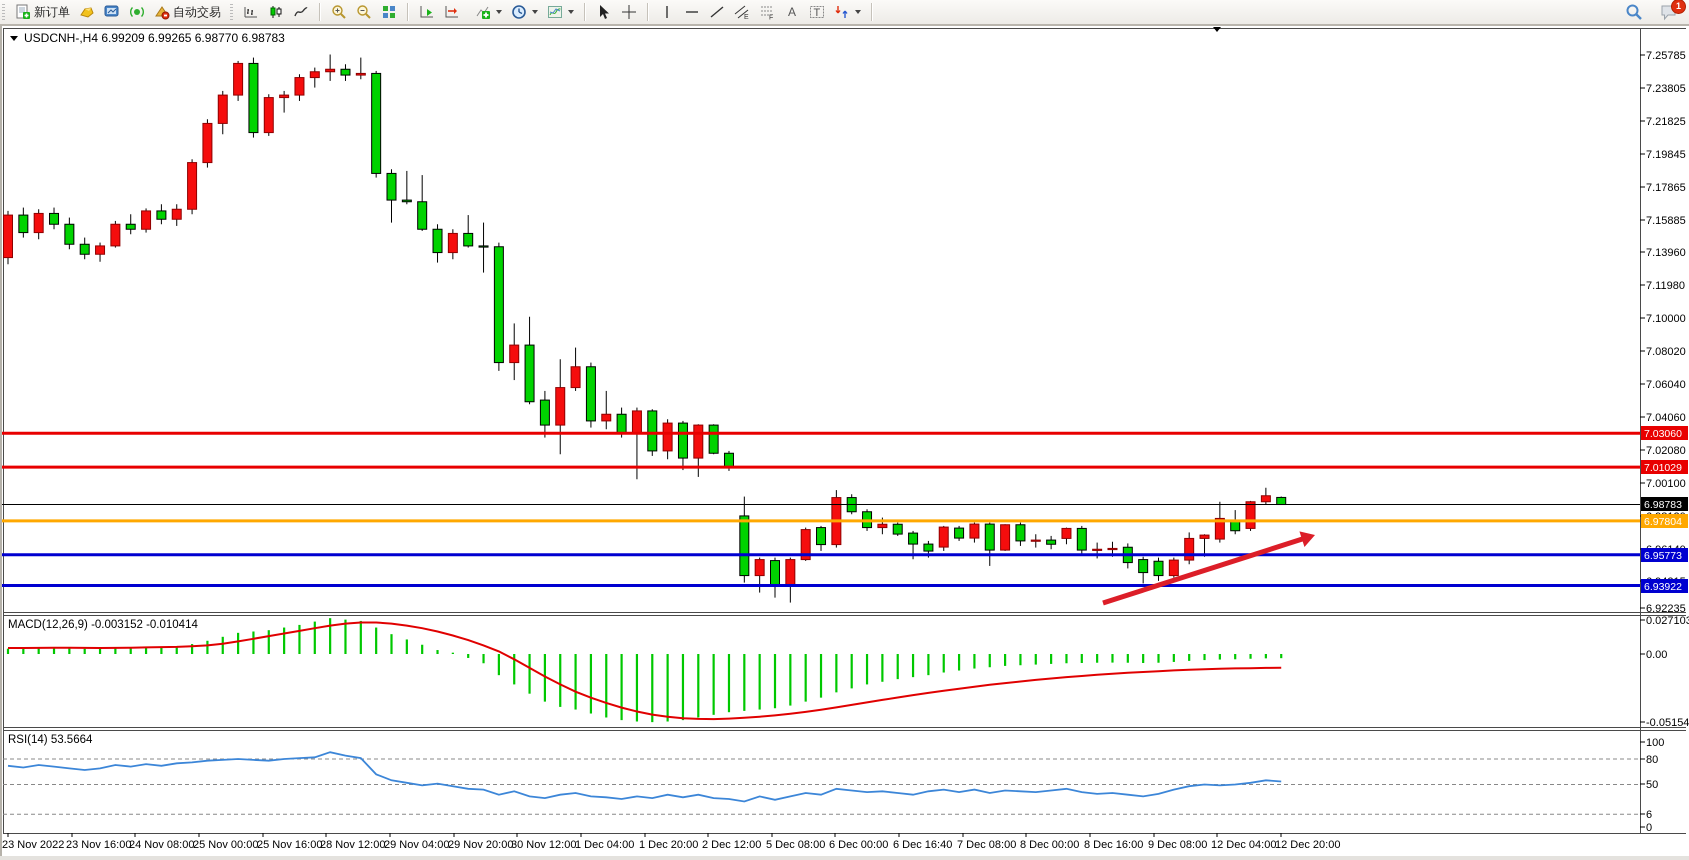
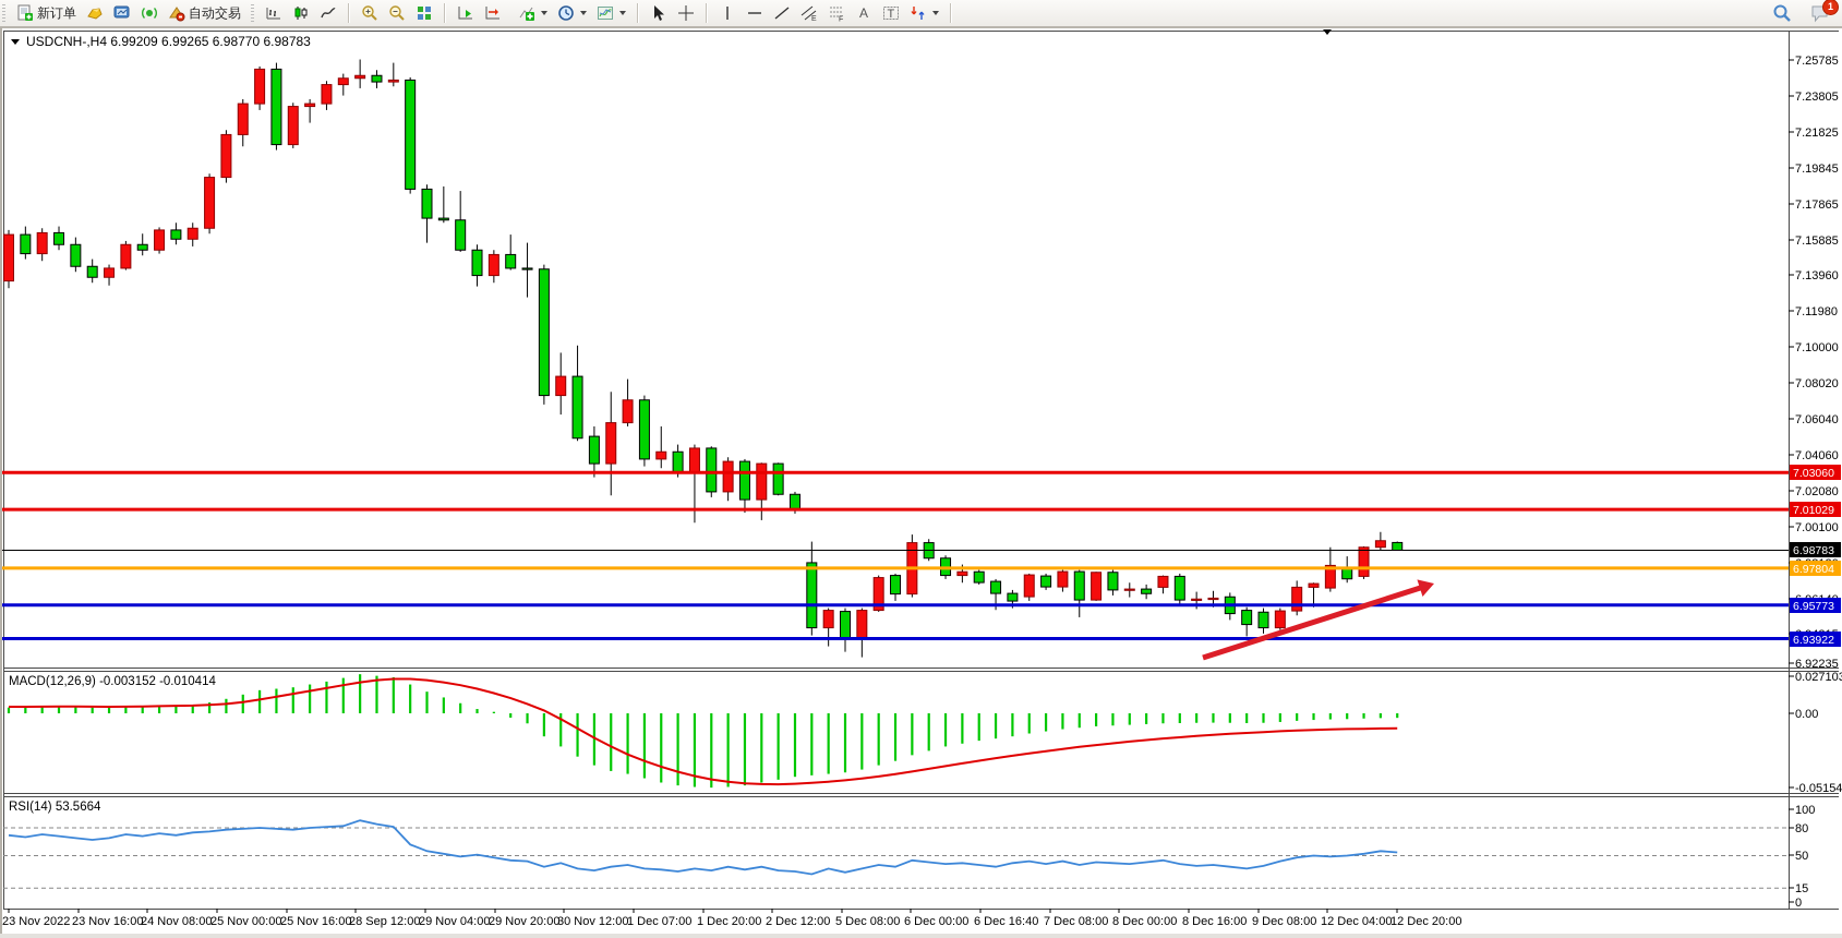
  新订单
  自动交易
  A
  T
  1
  7.25785
  7.23805
  7.21825
  7.19845
  7.17865
  7.15885
  7.13960
  7.11980
  7.10000
  7.08020
  7.06040
  7.04060
  7.02080
  7.00100
  6.92235
  0.02710
  0.00
  -0.05154
  100
  80
  50
- 6
+ 15
  0
  23 Nov 2022
  23 Nov 16:00
  24 Nov 08:00
  25 Nov 00:00
  25 Nov 16:00
- 28 Nov 12:00
+ 28 Sep 12:00
  29 Nov 04:00
  29 Nov 20:00
  30 Nov 12:00
- 1 Dec 04:00
+ 1 Dec 07:00
  1 Dec 20:00
  2 Dec 12:00
  5 Dec 08:00
  6 Dec 00:00
  6 Dec 16:40
  7 Dec 08:00
  8 Dec 00:00
  8 Dec 16:00
  9 Dec 08:00
  12 Dec 04:00
  12 Dec 20:00
  7.03060
  7.01029
  6.98783
  6.97804
  6.95773
  6.93922
  USDCNH-,H4 6.99209 6.99265 6.98770 6.98783
  MACD(12,26,9) -0.003152 -0.010414
  RSI(14) 53.5664
